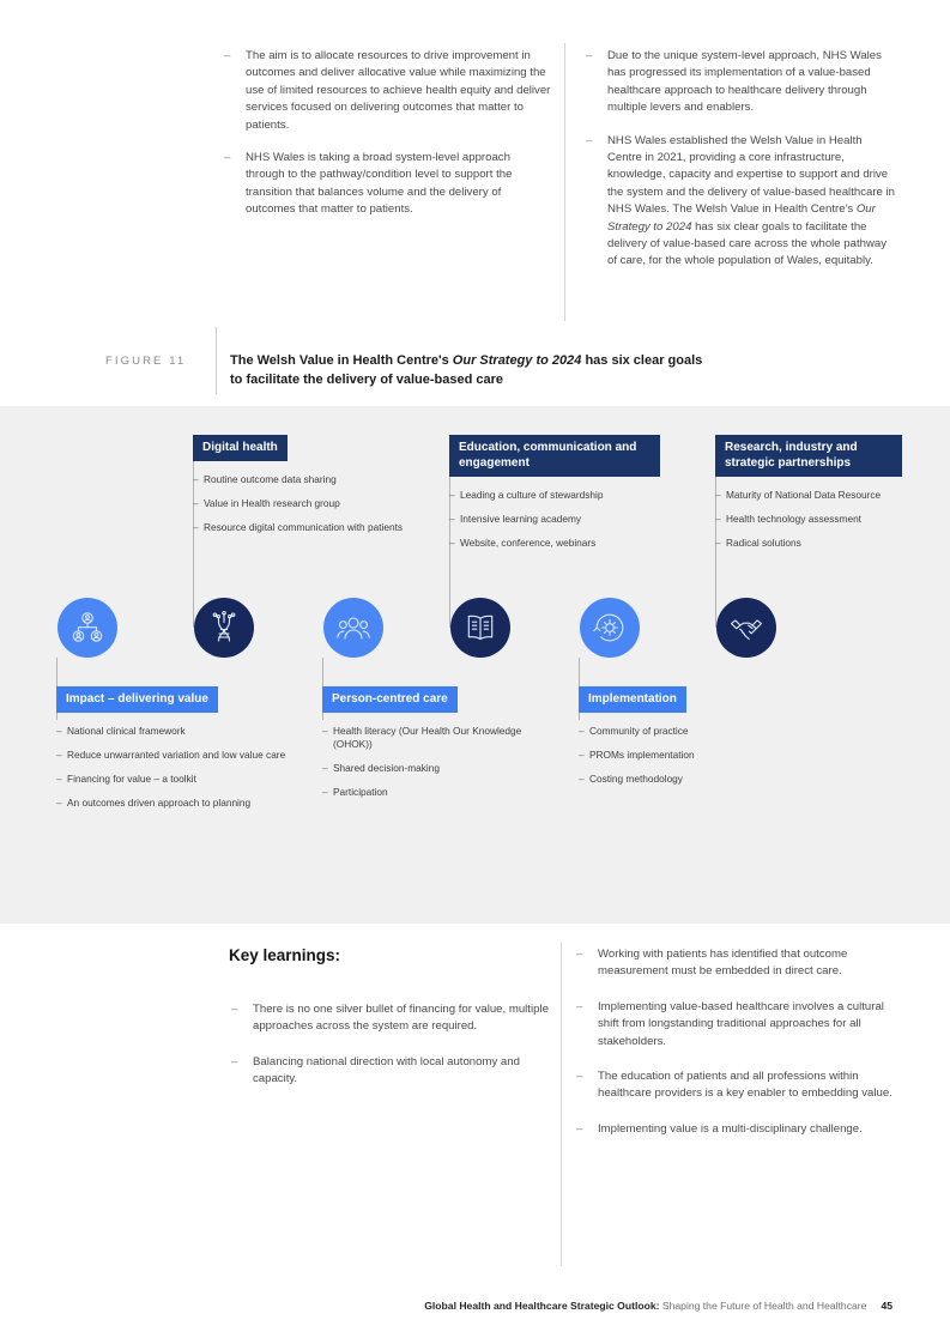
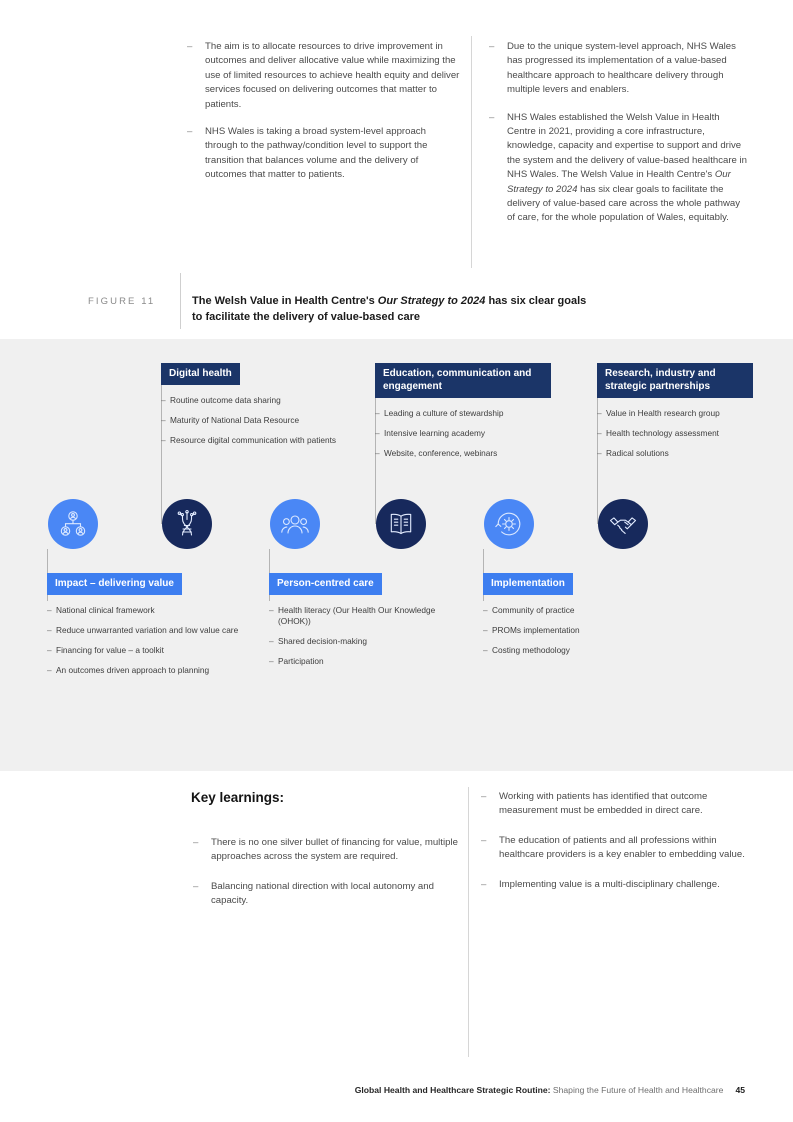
  The aim is to allocate resources to drive improvement in outcomes and deliver allocative value while maximizing the use of limited resources to achieve health equity and deliver services focused on delivering outcomes that matter to patients.
  NHS Wales is taking a broad system-level approach through to the pathway/condition level to support the transition that balances volume and the delivery of outcomes that matter to patients.
  Due to the unique system-level approach, NHS Wales has progressed its implementation of a value-based healthcare approach to healthcare delivery through multiple levers and enablers.
  NHS Wales established the Welsh Value in Health Centre in 2021, providing a core infrastructure, knowledge, capacity and expertise to support and drive the system and the delivery of value-based healthcare in NHS Wales. The Welsh Value in Health Centre's Our Strategy to 2024 has six clear goals to facilitate the delivery of value-based care across the whole pathway of care, for the whole population of Wales, equitably.
  FIGURE 11
  The Welsh Value in Health Centre's Our Strategy to 2024 has six clear goals to facilitate the delivery of value-based care
  Digital health
  Routine outcome data sharing
- Value in Health research group
+ Maturity of National Data Resource
  Resource digital communication with patients
  Education, communication and engagement
  Leading a culture of stewardship
  Intensive learning academy
  Website, conference, webinars
  Research, industry and strategic partnerships
- Maturity of National Data Resource
+ Value in Health research group
  Health technology assessment
  Radical solutions
  Impact – delivering value
  National clinical framework
  Reduce unwarranted variation and low value care
  Financing for value – a toolkit
  An outcomes driven approach to planning
  Person-centred care
  Health literacy (Our Health Our Knowledge (OHOK))
  Shared decision-making
  Participation
  Implementation
  Community of practice
  PROMs implementation
  Costing methodology
  Key learnings:
  There is no one silver bullet of financing for value, multiple approaches across the system are required.
  Balancing national direction with local autonomy and capacity.
  Working with patients has identified that outcome measurement must be embedded in direct care.
- Implementing value-based healthcare involves a cultural shift from longstanding traditional approaches for all stakeholders.
  The education of patients and all professions within healthcare providers is a key enabler to embedding value.
  Implementing value is a multi-disciplinary challenge.
- Global Health and Healthcare Strategic Outlook: Shaping the Future of Health and Healthcare 45
+ Global Health and Healthcare Strategic Routine: Shaping the Future of Health and Healthcare 45
